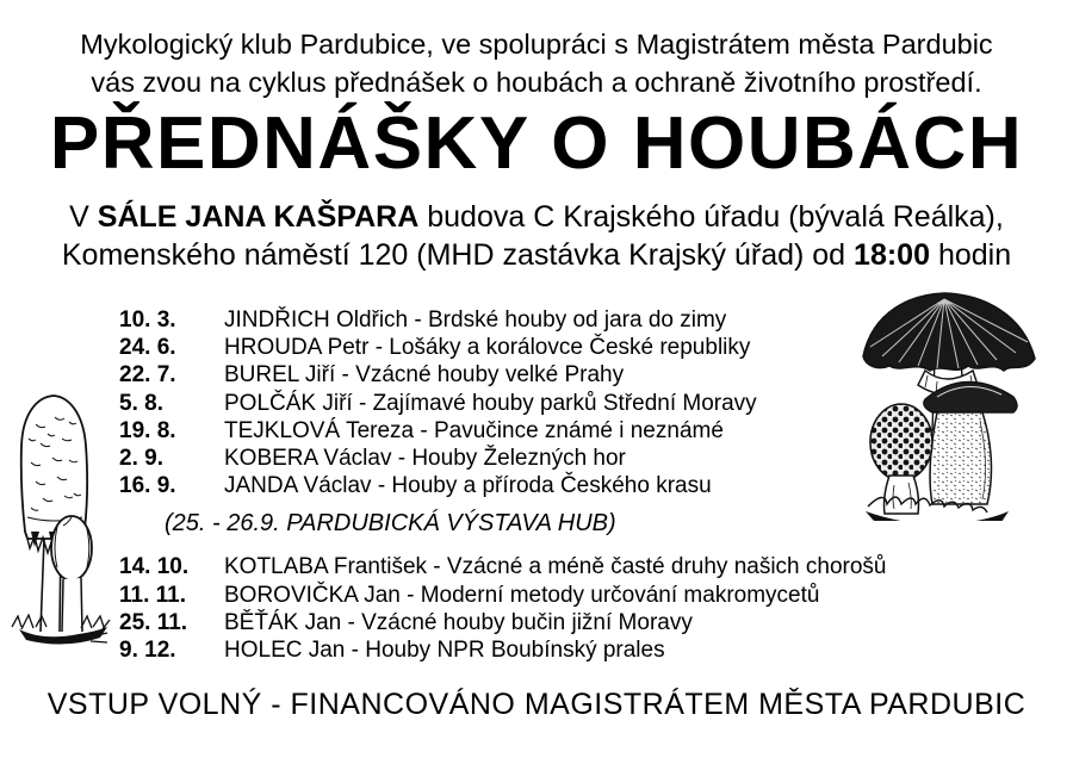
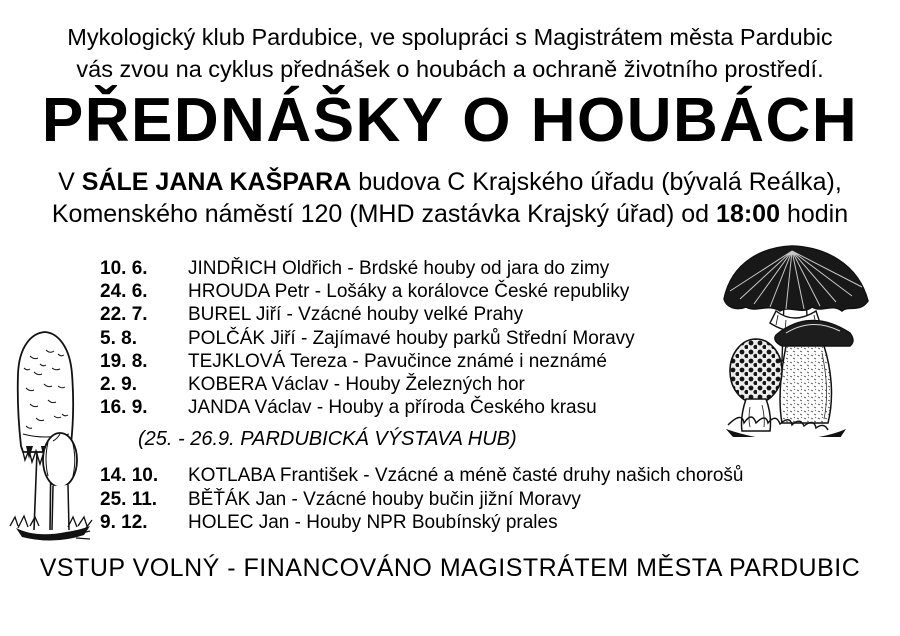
  Mykologický klub Pardubice, ve spolupráci s Magistrátem města Pardubic
  vás zvou na cyklus přednášek o houbách a ochraně životního prostředí.
  PŘEDNÁŠKY O HOUBÁCH
  V SÁLE JANA KAŠPARA budova C Krajského úřadu (bývalá Reálka),
  Komenského náměstí 120 (MHD zastávka Krajský úřad) od 18:00 hodin
- 10. 3. JINDŘICH Oldřich - Brdské houby od jara do zimy
+ 10. 6. JINDŘICH Oldřich - Brdské houby od jara do zimy
  24. 6. HROUDA Petr - Lošáky a korálovce České republiky
  22. 7. BUREL Jiří - Vzácné houby velké Prahy
  5. 8. POLČÁK Jiří - Zajímavé houby parků Střední Moravy
  19. 8. TEJKLOVÁ Tereza - Pavučince známé i neznámé
  2. 9. KOBERA Václav - Houby Železných hor
  16. 9. JANDA Václav - Houby a příroda Českého krasu
  (25. - 26.9. PARDUBICKÁ VÝSTAVA HUB)
  14. 10. KOTLABA František - Vzácné a méně časté druhy našich chorošů
- 11. 11. BOROVIČKA Jan - Moderní metody určování makromycetů
  25. 11. BĚŤÁK Jan - Vzácné houby bučin jižní Moravy
  9. 12. HOLEC Jan - Houby NPR Boubínský prales
  VSTUP VOLNÝ - FINANCOVÁNO MAGISTRÁTEM MĚSTA PARDUBIC
